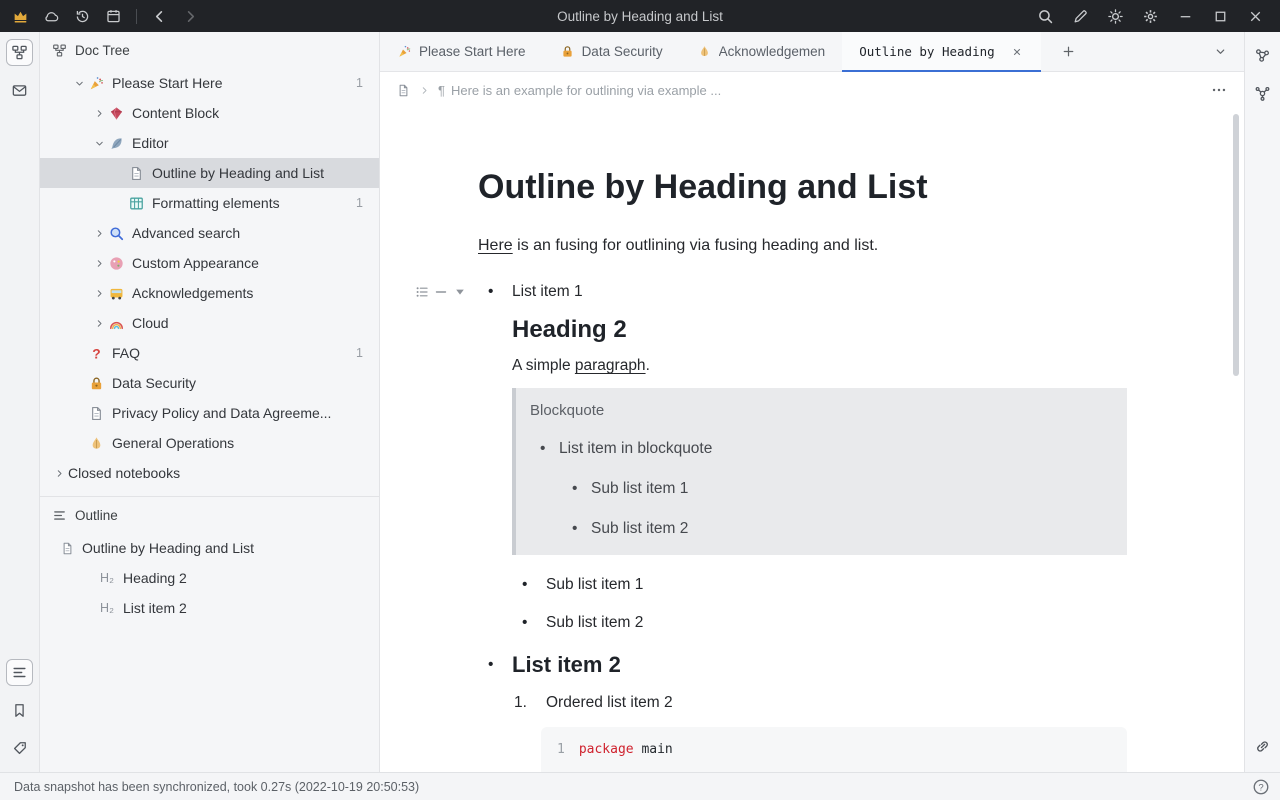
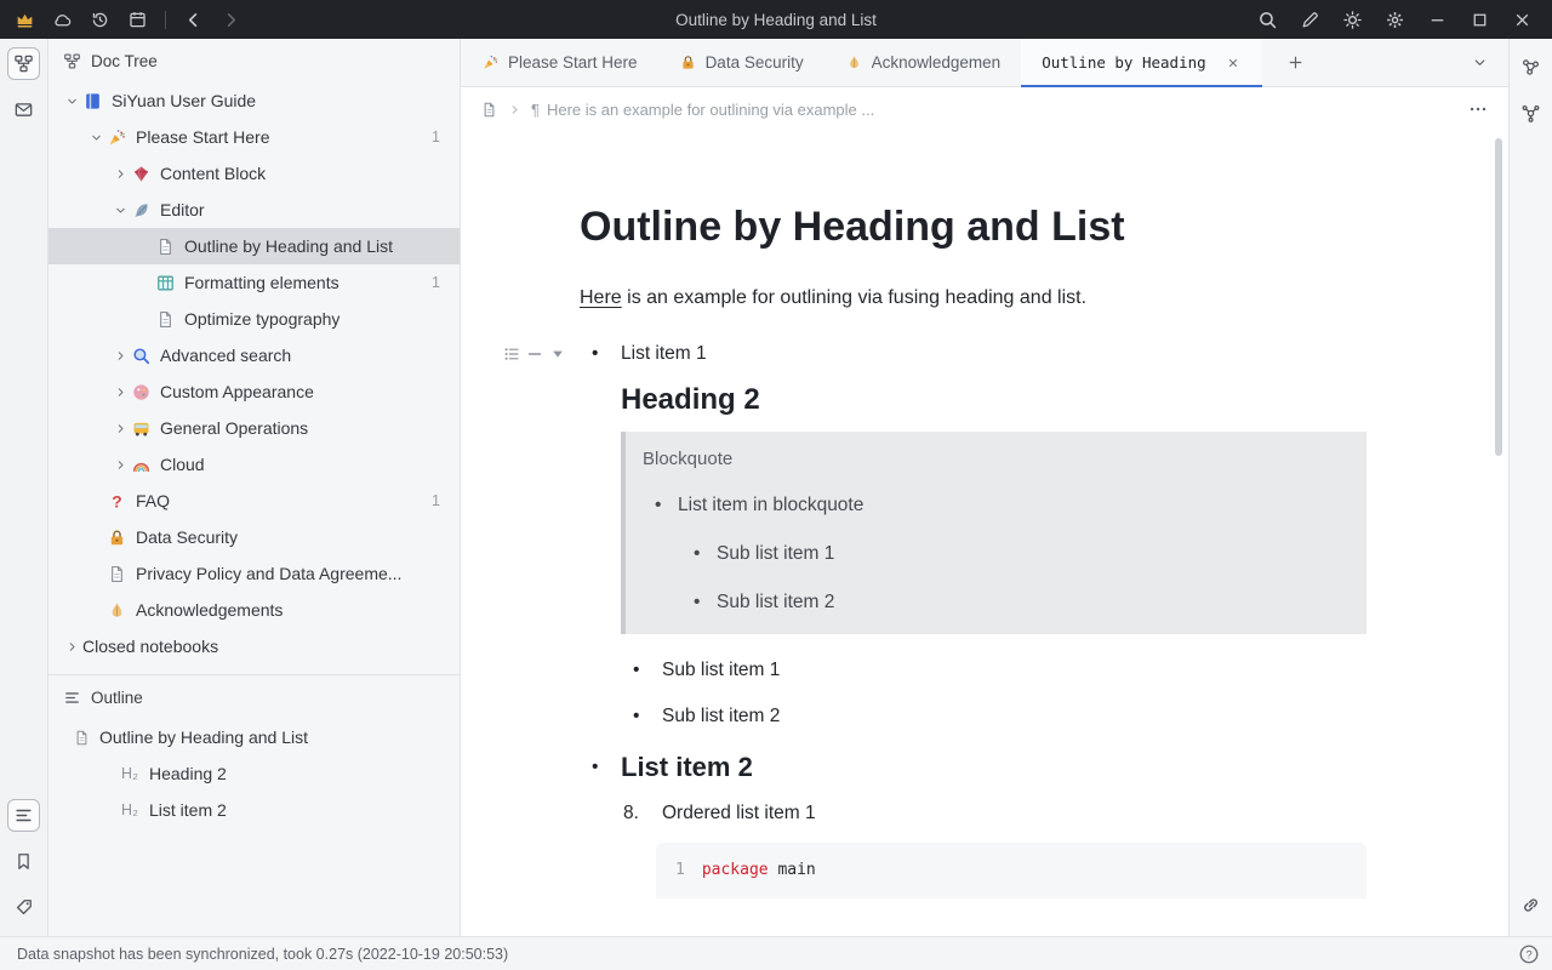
  Outline by Heading and List
  Doc Tree
+ SiYuan User Guide
  Please Start Here
  1
  Content Block
  Editor
  Outline by Heading and List
  Formatting elements
  1
+ Optimize typography
  Advanced search
  Custom Appearance
- Acknowledgements
+ General Operations
  Cloud
  ?
  FAQ
  1
  Data Security
  Privacy Policy and Data Agreeme...
- General Operations
+ Acknowledgements
  Closed notebooks
  Outline
  Outline by Heading and List
  H₂
  Heading 2
  H₂
  List item 2
  Please Start Here
  Data Security
  Acknowledgemen
  Outline by Heading
  ¶
  Here is an example for outlining via example ...
  Outline by Heading and List
- Here is an fusing for outlining via fusing heading and list.
+ Here is an example for outlining via fusing heading and list.
  •
  List item 1
  Heading 2
- A simple paragraph.
  Blockquote
  •
  List item in blockquote
  •
  Sub list item 1
  •
  Sub list item 2
  •
  Sub list item 1
  •
  Sub list item 2
  •
  List item 2
- 1.
+ 8.
- Ordered list item 2
+ Ordered list item 1
  1 package main
  Data snapshot has been synchronized, took 0.27s (2022-10-19 20:50:53)
  ?
